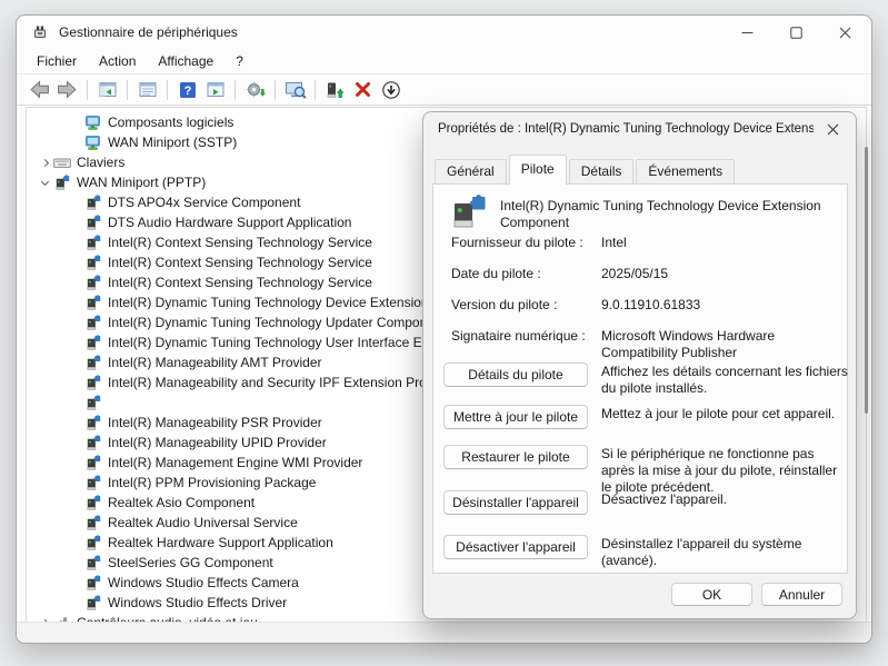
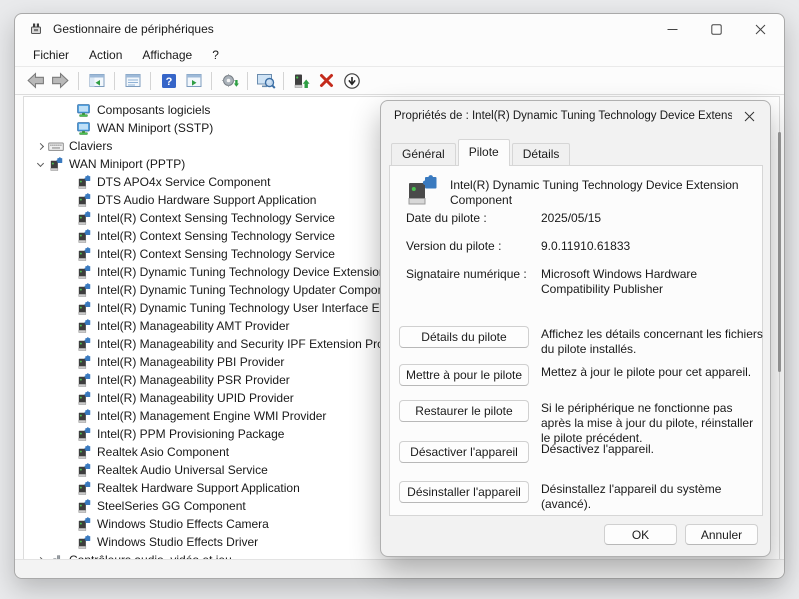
  Gestionnaire de périphériques
  Fichier
  Action
  Affichage
  ?
  ?
  Composants logiciels
  WAN Miniport (SSTP)
  Claviers
  WAN Miniport (PPTP)
  DTS APO4x Service Component
  DTS Audio Hardware Support Application
  Intel(R) Context Sensing Technology Service
  Intel(R) Context Sensing Technology Service
  Intel(R) Context Sensing Technology Service
  Intel(R) Dynamic Tuning Technology Device Extensio
  Intel(R) Dynamic Tuning Technology Updater Compo
  Intel(R) Dynamic Tuning Technology User Interface E
  Intel(R) Manageability AMT Provider
  Intel(R) Manageability and Security IPF Extension Pr
+ Intel(R) Manageability PBI Provider
  Intel(R) Manageability PSR Provider
  Intel(R) Manageability UPID Provider
  Intel(R) Management Engine WMI Provider
  Intel(R) PPM Provisioning Package
  Realtek Asio Component
  Realtek Audio Universal Service
  Realtek Hardware Support Application
  SteelSeries GG Component
  Windows Studio Effects Camera
  Windows Studio Effects Driver
  Propriétés de : Intel(R) Dynamic Tuning Technology Device Extens
  Général
  Pilote
  Détails
- Événements
  Intel(R) Dynamic Tuning Technology Device Extension Component
- Fournisseur du pilote :
- Intel
  Date du pilote :
  2025/05/15
  Version du pilote :
  9.0.11910.61833
  Signataire numérique :
  Microsoft Windows Hardware Compatibility Publisher
  Détails du pilote
  Affichez les détails concernant les fichiers du pilote installés.
- Mettre à jour le pilote
+ Mettre à pour le pilote
  Mettez à jour le pilote pour cet appareil.
  Restaurer le pilote
  Si le périphérique ne fonctionne pas après la mise à jour du pilote, réinstaller le pilote précédent.
- Désinstaller l'appareil
+ Désactiver l'appareil
  Désactivez l'appareil.
- Désactiver l'appareil
+ Désinstaller l'appareil
  Désinstallez l'appareil du système (avancé).
  OK
  Annuler
